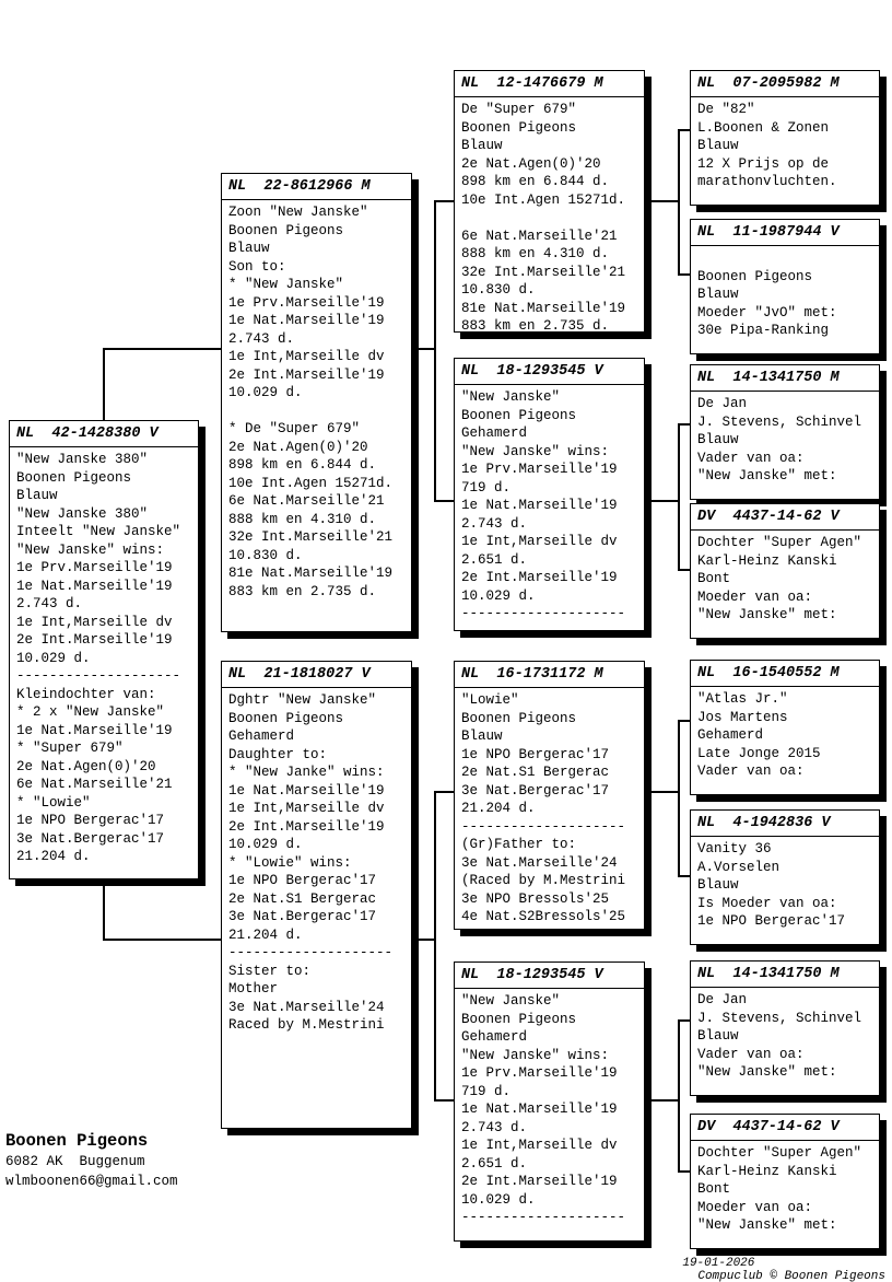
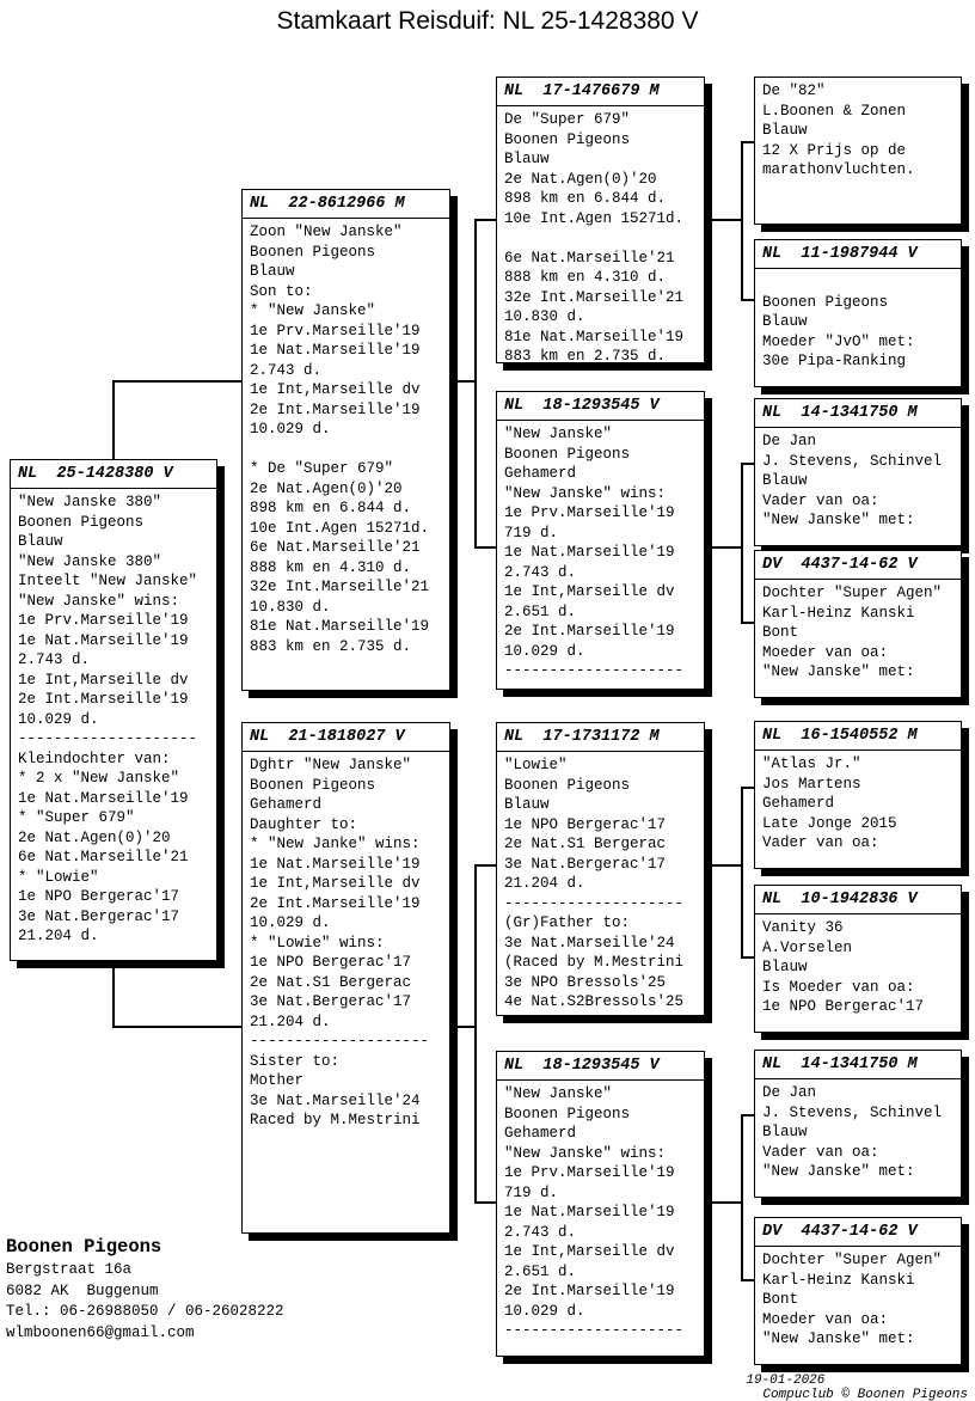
+ Stamkaart Reisduif: NL 25-1428380 V
- NL 42-1428380 V
+ NL 25-1428380 V
  "New Janske 380"
  Boonen Pigeons
  Blauw
  "New Janske 380"
  Inteelt "New Janske"
  "New Janske" wins:
  1e Prv.Marseille'19
  1e Nat.Marseille'19
  2.743 d.
  1e Int,Marseille dv
  2e Int.Marseille'19
  10.029 d.
  --------------------
  Kleindochter van:
  * 2 x "New Janske"
  1e Nat.Marseille'19
  * "Super 679"
  2e Nat.Agen(0)'20
  6e Nat.Marseille'21
  * "Lowie"
  1e NPO Bergerac'17
  3e Nat.Bergerac'17
  21.204 d.
  NL 22-8612966 M
  Zoon "New Janske"
  Boonen Pigeons
  Blauw
  Son to:
  * "New Janske"
  1e Prv.Marseille'19
  1e Nat.Marseille'19
  2.743 d.
  1e Int,Marseille dv
  2e Int.Marseille'19
  10.029 d.
  * De "Super 679"
  2e Nat.Agen(0)'20
  898 km en 6.844 d.
  10e Int.Agen 15271d.
  6e Nat.Marseille'21
  888 km en 4.310 d.
  32e Int.Marseille'21
  10.830 d.
  81e Nat.Marseille'19
  883 km en 2.735 d.
  NL 21-1818027 V
  Dghtr "New Janske"
  Boonen Pigeons
  Gehamerd
  Daughter to:
  * "New Janke" wins:
  1e Nat.Marseille'19
  1e Int,Marseille dv
  2e Int.Marseille'19
  10.029 d.
  * "Lowie" wins:
  1e NPO Bergerac'17
  2e Nat.S1 Bergerac
  3e Nat.Bergerac'17
  21.204 d.
  --------------------
  Sister to:
  Mother
  3e Nat.Marseille'24
  Raced by M.Mestrini
- NL 12-1476679 M
+ NL 17-1476679 M
  De "Super 679"
  Boonen Pigeons
  Blauw
  2e Nat.Agen(0)'20
  898 km en 6.844 d.
  10e Int.Agen 15271d.
  6e Nat.Marseille'21
  888 km en 4.310 d.
  32e Int.Marseille'21
  10.830 d.
  81e Nat.Marseille'19
  883 km en 2.735 d.
  NL 18-1293545 V
  "New Janske"
  Boonen Pigeons
  Gehamerd
  "New Janske" wins:
  1e Prv.Marseille'19
  719 d.
  1e Nat.Marseille'19
  2.743 d.
  1e Int,Marseille dv
  2.651 d.
  2e Int.Marseille'19
  10.029 d.
  --------------------
- NL 16-1731172 M
+ NL 17-1731172 M
  "Lowie"
  Boonen Pigeons
  Blauw
  1e NPO Bergerac'17
  2e Nat.S1 Bergerac
  3e Nat.Bergerac'17
  21.204 d.
  --------------------
  (Gr)Father to:
  3e Nat.Marseille'24
  (Raced by M.Mestrini
  3e NPO Bressols'25
  4e Nat.S2Bressols'25
  NL 18-1293545 V
  "New Janske"
  Boonen Pigeons
  Gehamerd
  "New Janske" wins:
  1e Prv.Marseille'19
  719 d.
  1e Nat.Marseille'19
  2.743 d.
  1e Int,Marseille dv
  2.651 d.
  2e Int.Marseille'19
  10.029 d.
  --------------------
- NL 07-2095982 M
  De "82"
  L.Boonen & Zonen
  Blauw
  12 X Prijs op de
  marathonvluchten.
  NL 11-1987944 V
  Boonen Pigeons
  Blauw
  Moeder "JvO" met:
  30e Pipa-Ranking
  NL 14-1341750 M
  De Jan
  J. Stevens, Schinvel
  Blauw
  Vader van oa:
  "New Janske" met:
  DV 4437-14-62 V
  Dochter "Super Agen"
  Karl-Heinz Kanski
  Bont
  Moeder van oa:
  "New Janske" met:
  NL 16-1540552 M
  "Atlas Jr."
  Jos Martens
  Gehamerd
  Late Jonge 2015
  Vader van oa:
- NL 4-1942836 V
+ NL 10-1942836 V
  Vanity 36
  A.Vorselen
  Blauw
  Is Moeder van oa:
  1e NPO Bergerac'17
  NL 14-1341750 M
  De Jan
  J. Stevens, Schinvel
  Blauw
  Vader van oa:
  "New Janske" met:
  DV 4437-14-62 V
  Dochter "Super Agen"
  Karl-Heinz Kanski
  Bont
  Moeder van oa:
  "New Janske" met:
  Boonen Pigeons
+ Bergstraat 16a
  6082 AK Buggenum
+ Tel.: 06-26988050 / 06-26028222
  wlmboonen66@gmail.com
  19-01-2026 Compuclub © Boonen Pigeons
